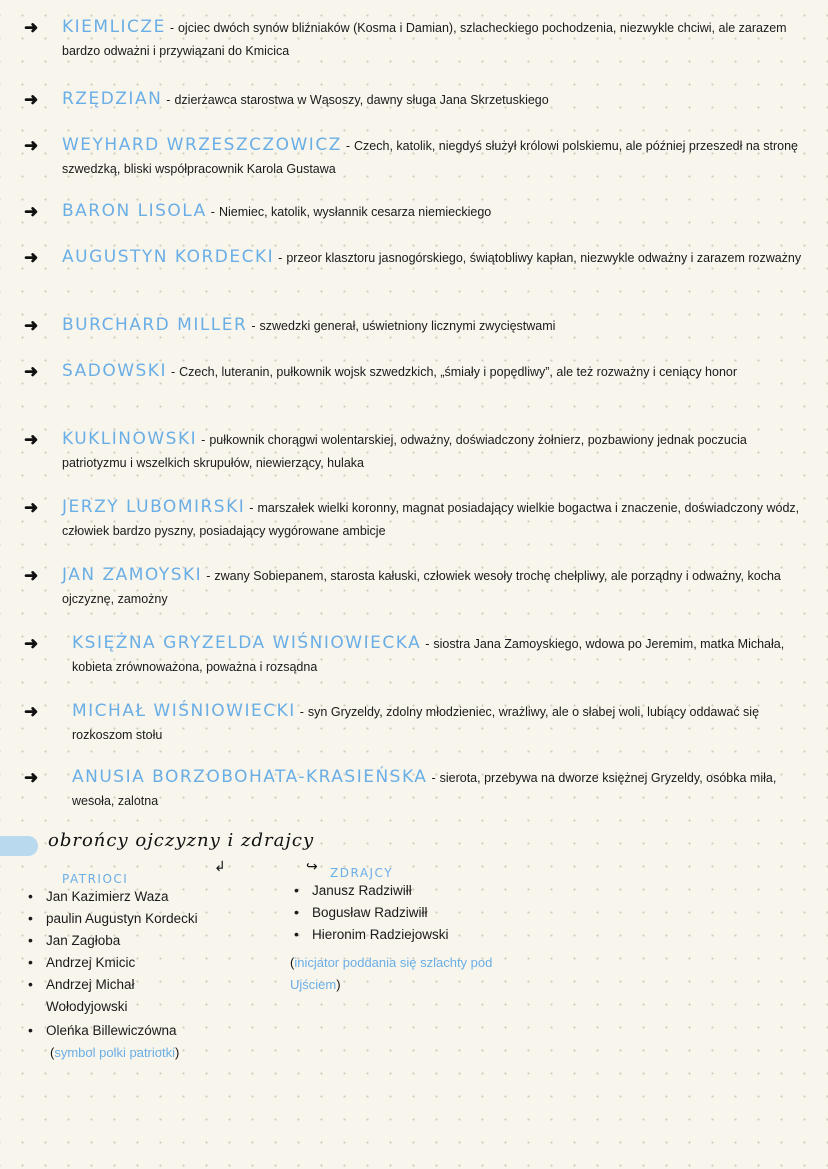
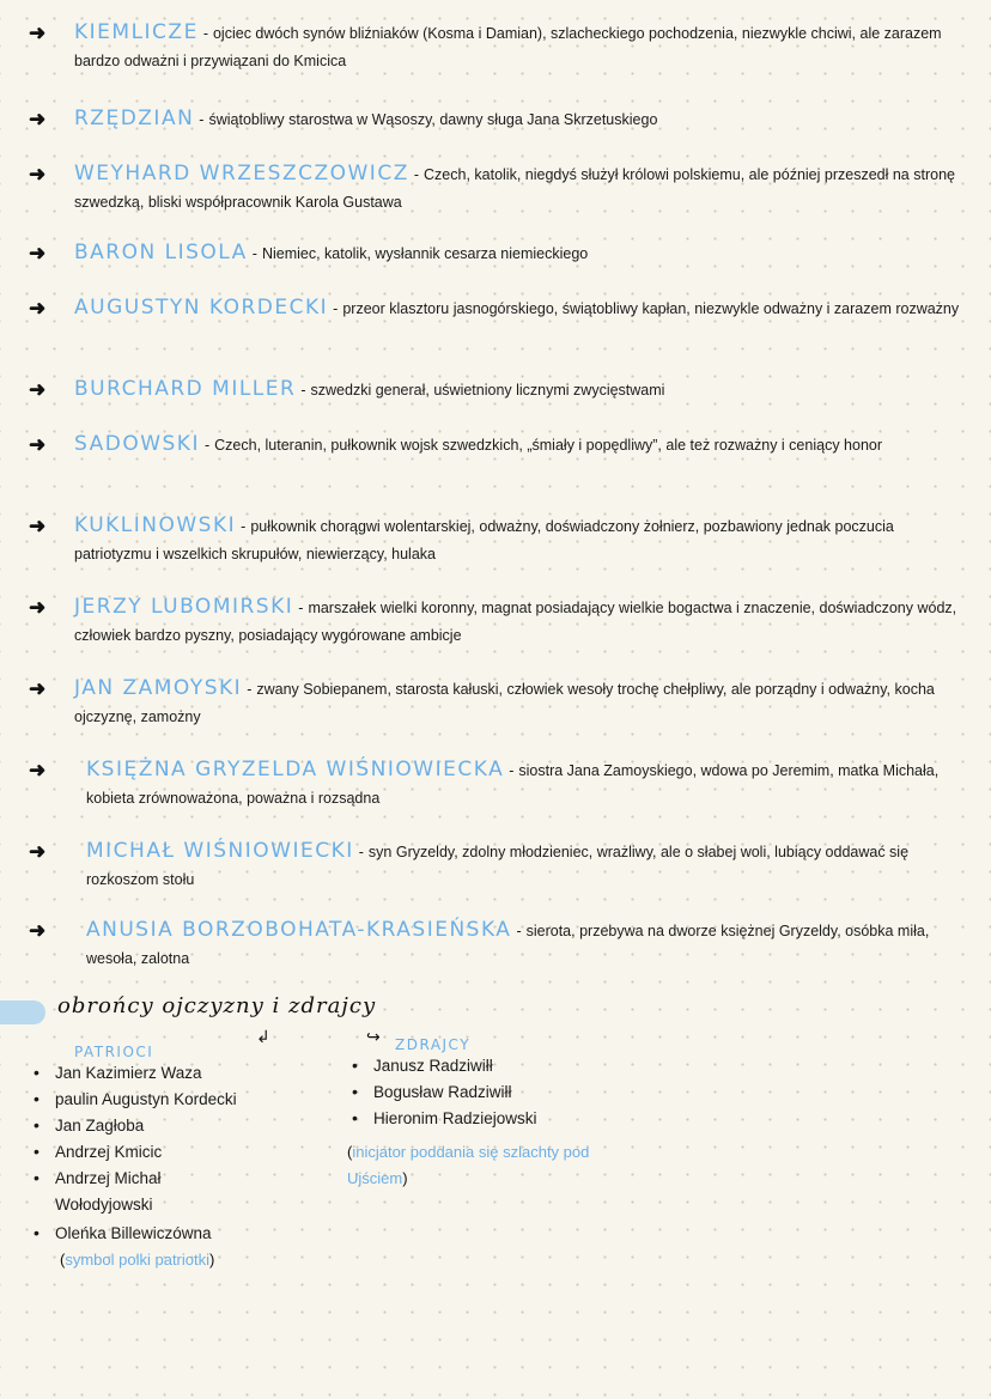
  ➜
  KIEMLICZE - ojciec dwóch synów bliźniaków (Kosma i Damian), szlacheckiego pochodzenia, niezwykle chciwi, ale zarazem bardzo odważni i przywiązani do Kmicica
  ➜
- RZĘDZIAN - dzierżawca starostwa w Wąsoszy, dawny sługa Jana Skrzetuskiego
+ RZĘDZIAN - świątobliwy starostwa w Wąsoszy, dawny sługa Jana Skrzetuskiego
  ➜
  WEYHARD WRZESZCZOWICZ - Czech, katolik, niegdyś służył królowi polskiemu, ale później przeszedł na stronę szwedzką, bliski współpracownik Karola Gustawa
  ➜
  BARON LISOLA - Niemiec, katolik, wysłannik cesarza niemieckiego
  ➜
  AUGUSTYN KORDECKI - przeor klasztoru jasnogórskiego, świątobliwy kapłan, niezwykle odważny i zarazem rozważny
  ➜
  BURCHARD MILLER - szwedzki generał, uświetniony licznymi zwycięstwami
  ➜
  SADOWSKI - Czech, luteranin, pułkownik wojsk szwedzkich, „śmiały i popędliwy”, ale też rozważny i ceniący honor
  ➜
  KUKLINOWSKI - pułkownik chorągwi wolentarskiej, odważny, doświadczony żołnierz, pozbawiony jednak poczucia patriotyzmu i wszelkich skrupułów, niewierzący, hulaka
  ➜
  JERZY LUBOMIRSKI - marszałek wielki koronny, magnat posiadający wielkie bogactwa i znaczenie, doświadczony wódz, człowiek bardzo pyszny, posiadający wygórowane ambicje
  ➜
  JAN ZAMOYSKI - zwany Sobiepanem, starosta kałuski, człowiek wesoły trochę chełpliwy, ale porządny i odważny, kocha ojczyznę, zamożny
  ➜
  KSIĘŻNA GRYZELDA WIŚNIOWIECKA - siostra Jana Zamoyskiego, wdowa po Jeremim, matka Michała, kobieta zrównoważona, poważna i rozsądna
  ➜
  MICHAŁ WIŚNIOWIECKI - syn Gryzeldy, zdolny młodzieniec, wrażliwy, ale o słabej woli, lubiący oddawać się rozkoszom stołu
  ➜
  ANUSIA BORZOBOHATA-KRASIEŃSKA - sierota, przebywa na dworze księżnej Gryzeldy, osóbka miła, wesoła, zalotna
  obrońcy ojczyzny i zdrajcy
  ↲
  ↪
  PATRIOCI
  Jan Kazimierz Waza
  paulin Augustyn Kordecki
  Jan Zagłoba
  Andrzej Kmicic
  Andrzej Michał Wołodyjowski
  Oleńka Billewiczówna
  (symbol polki patriotki)
  ZDRAJCY
  Janusz Radziwiłł
  Bogusław Radziwiłł
  Hieronim Radziejowski
  (inicjator poddania się szlachty pod Ujściem)
